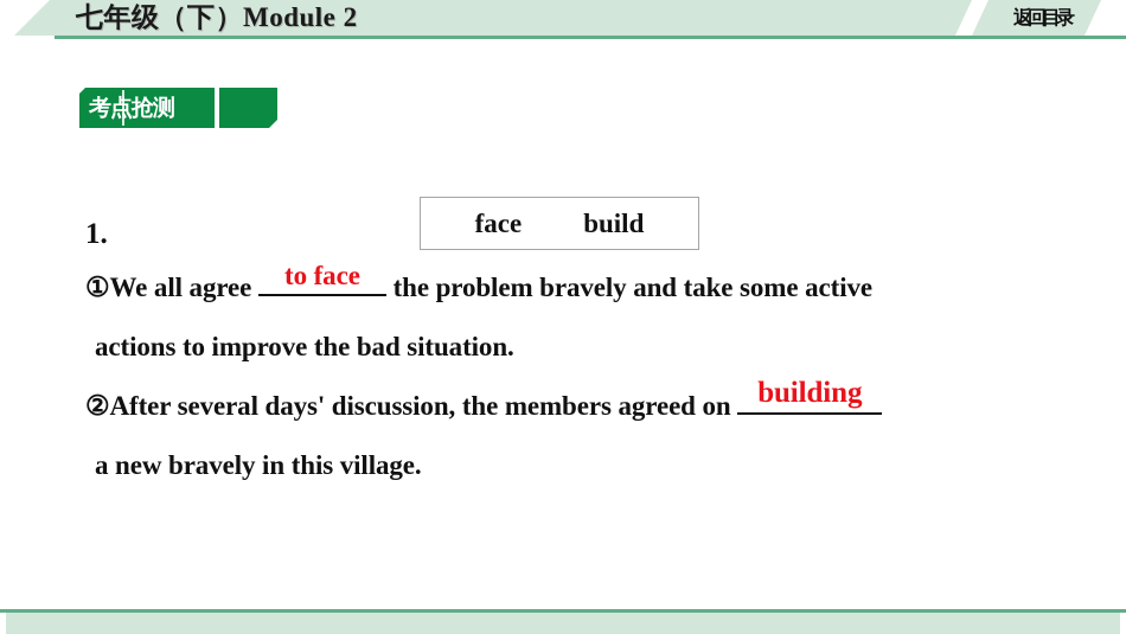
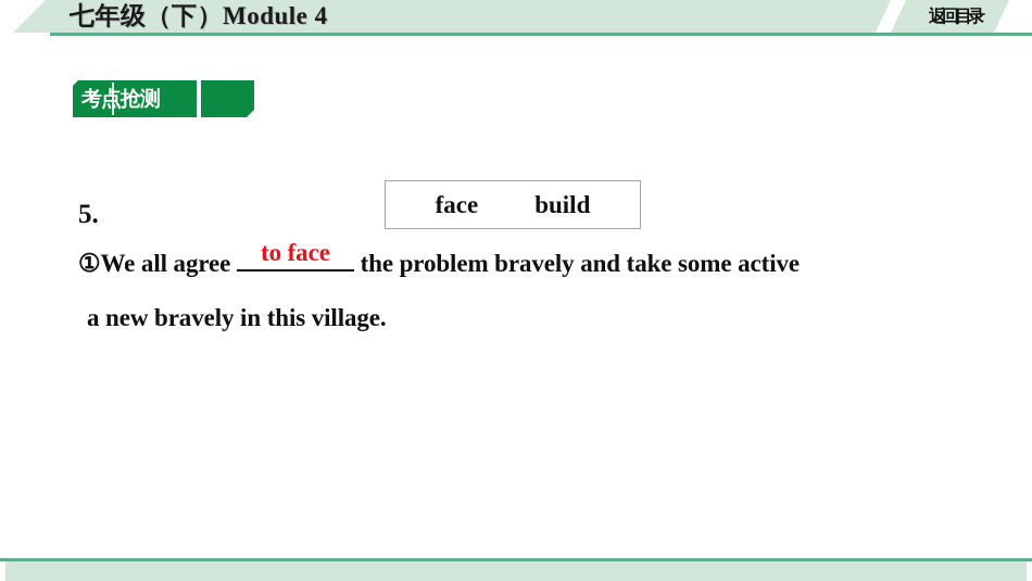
- 七年级（下）Module 2
+ 七年级（下）Module 4
  返回目录
  考点抢测
  face
  build
- 1.
+ 5.
  ①We all agree
  to face
  the problem bravely and take some active
- actions to improve the bad situation.
- ②After several days' discussion, the members agreed on
- building
  a new bravely in this village.
